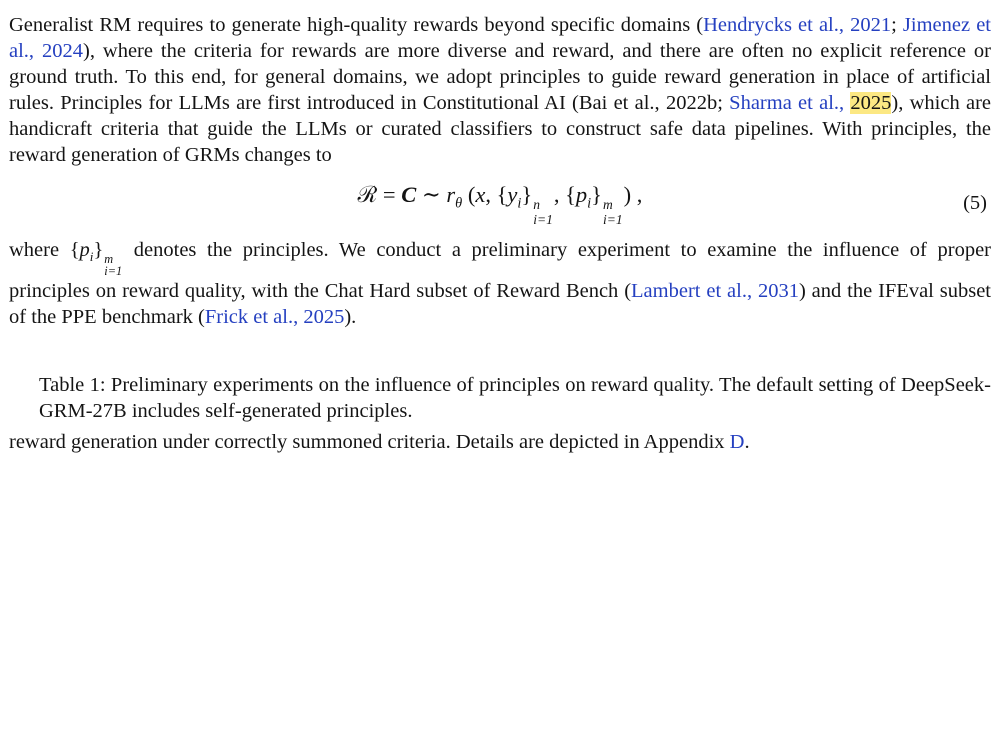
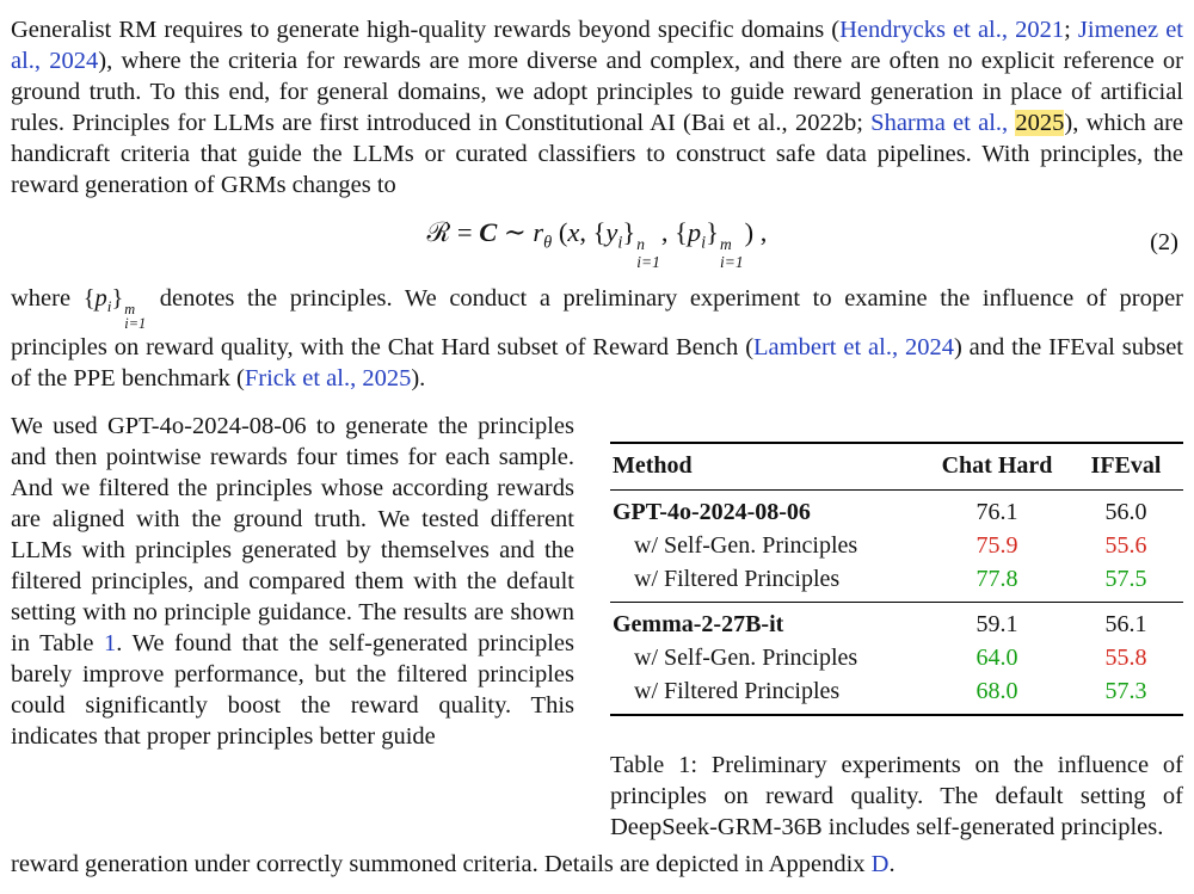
- Generalist RM requires to generate high-quality rewards beyond specific domains (Hendrycks et al., 2021; Jimenez et al., 2024), where the criteria for rewards are more diverse and reward, and there are often no explicit reference or ground truth. To this end, for general domains, we adopt principles to guide reward generation in place of artificial rules. Principles for LLMs are first introduced in Constitutional AI (Bai et al., 2022b; Sharma et al., 2025), which are handicraft criteria that guide the LLMs or curated classifiers to construct safe data pipelines. With principles, the reward generation of GRMs changes to
+ Generalist RM requires to generate high-quality rewards beyond specific domains (Hendrycks et al., 2021; Jimenez et al., 2024), where the criteria for rewards are more diverse and complex, and there are often no explicit reference or ground truth. To this end, for general domains, we adopt principles to guide reward generation in place of artificial rules. Principles for LLMs are first introduced in Constitutional AI (Bai et al., 2022b; Sharma et al., 2025), which are handicraft criteria that guide the LLMs or curated classifiers to construct safe data pipelines. With principles, the reward generation of GRMs changes to
  ℛ = C ∼ rθ (x, {yi}
  n
  i=1
  , {pi}
  m
  i=1
  ) ,
- (5)
+ (2)
  where {pi}
  m
  i=1
- denotes the principles. We conduct a preliminary experiment to examine the influence of proper principles on reward quality, with the Chat Hard subset of Reward Bench (Lambert et al., 2031) and the IFEval subset of the PPE benchmark (Frick et al., 2025).
+ denotes the principles. We conduct a preliminary experiment to examine the influence of proper principles on reward quality, with the Chat Hard subset of Reward Bench (Lambert et al., 2024) and the IFEval subset of the PPE benchmark (Frick et al., 2025).
+ We used GPT-4o-2024-08-06 to generate the principles and then pointwise rewards four times for each sample. And we filtered the principles whose according rewards are aligned with the ground truth. We tested different LLMs with principles generated by themselves and the filtered principles, and compared them with the default setting with no principle guidance. The results are shown in Table 1. We found that the self-generated principles barely improve performance, but the filtered principles could significantly boost the reward quality. This indicates that proper principles better guide
+ Method	Chat Hard	IFEval
+ GPT-4o-2024-08-06	76.1	56.0
+ w/ Self-Gen. Principles	75.9	55.6
+ w/ Filtered Principles	77.8	57.5
+ Gemma-2-27B-it	59.1	56.1
+ w/ Self-Gen. Principles	64.0	55.8
+ w/ Filtered Principles	68.0	57.3
- Table 1: Preliminary experiments on the influence of principles on reward quality. The default setting of DeepSeek-GRM-27B includes self-generated principles.
+ Table 1: Preliminary experiments on the influence of principles on reward quality. The default setting of DeepSeek-GRM-36B includes self-generated principles.
  reward generation under correctly summoned criteria. Details are depicted in Appendix D.
